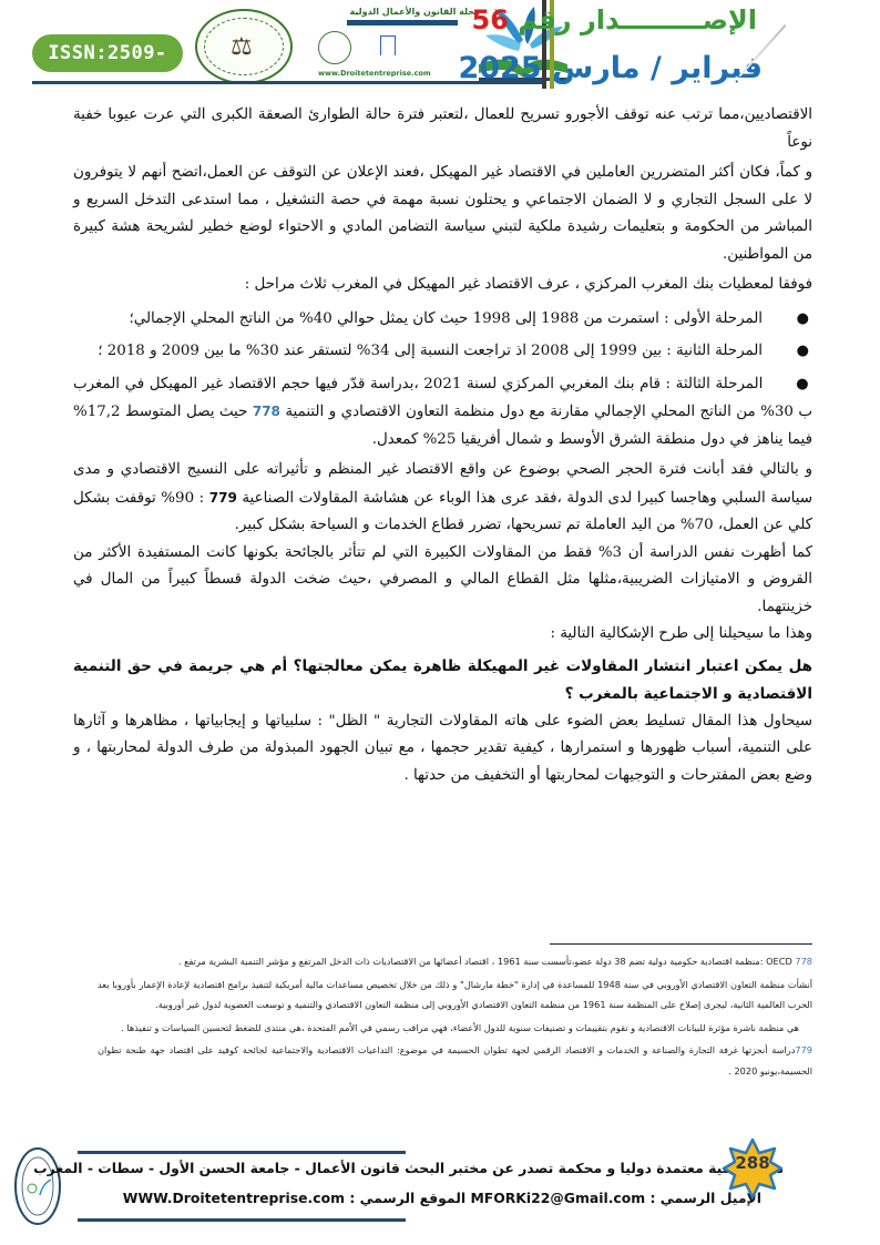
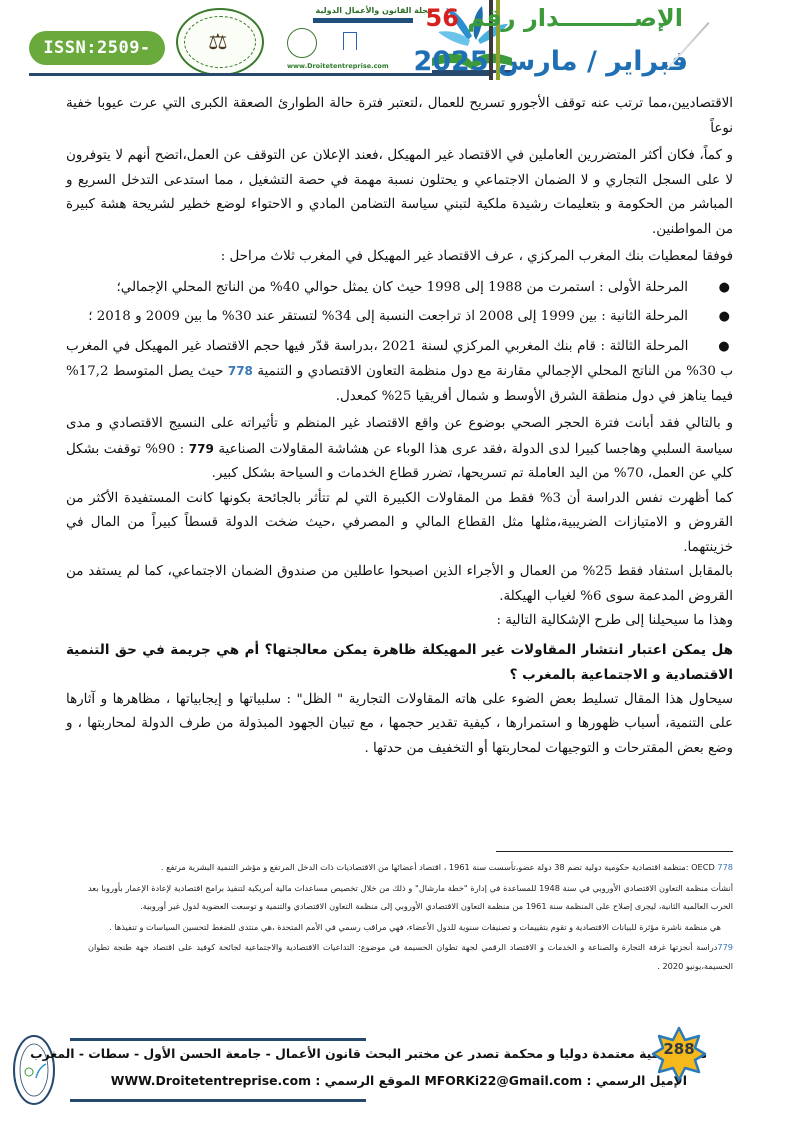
  ISSN:2509-0291
  ⚖
  مجلة القانون والأعمال الدولية
  www.Droitetentreprise.com
  الإصـــــــــدار رقم 56
  فبراير / مارس 2025
  الاقتصاديين،مما ترتب عنه توقف الأجورو تسريح للعمال ،لتعتبر فترة حالة الطوارئ الصعقة الكبرى التي عرت عيوبا خفية نوعاً
  و كماً، فكان أكثر المتضررين العاملين في الاقتصاد غير المهيكل ،فعند الإعلان عن التوقف عن العمل،اتضح أنهم لا يتوفرون لا على السجل التجاري و لا الضمان الاجتماعي و يحتلون نسبة مهمة في حصة التشغيل ، مما استدعى التدخل السريع و المباشر من الحكومة و بتعليمات رشيدة ملكية لتبني سياسة التضامن المادي و الاحتواء لوضع خطير لشريحة هشة كبيرة من المواطنين.
  فوفقا لمعطيات بنك المغرب المركزي ، عرف الاقتصاد غير المهيكل في المغرب ثلاث مراحل :
  ●
  المرحلة الأولى : استمرت من 1988 إلى 1998 حيث كان يمثل حوالي 40% من الناتج المحلي الإجمالي؛
  ●
  المرحلة الثانية : بين 1999 إلى 2008 اذ تراجعت النسبة إلى 34% لتستقر عند 30% ما بين 2009 و 2018 ؛
  ●المرحلة الثالثة : قام بنك المغربي المركزي لسنة 2021 ،بدراسة قدّر فيها حجم الاقتصاد غير المهيكل في المغرب ب 30% من الناتج المحلي الإجمالي مقارنة مع دول منظمة التعاون الاقتصادي و التنمية 778 حيث يصل المتوسط 17,2% فيما يناهز في دول منطقة الشرق الأوسط و شمال أفريقيا 25% كمعدل.
  و بالتالي فقد أبانت فترة الحجر الصحي بوضوع عن واقع الاقتصاد غير المنظم و تأثيراته على النسيج الاقتصادي و مدى سياسة السلبي وهاجسا كبيرا لدى الدولة ،فقد عرى هذا الوباء عن هشاشة المقاولات الصناعية 779 : 90% توقفت بشكل كلي عن العمل، 70% من اليد العاملة تم تسريحها، تضرر قطاع الخدمات و السياحة بشكل كبير.
  كما أظهرت نفس الدراسة أن 3% فقط من المقاولات الكبيرة التي لم تتأثر بالجائحة بكونها كانت المستفيدة الأكثر من القروض و الامتيازات الضريبية،مثلها مثل القطاع المالي و المصرفي ،حيث ضخت الدولة قسطاً كبيراً من المال في خزينتهما.
+ بالمقابل استفاد فقط 25% من العمال و الأجراء الذين اصبحوا عاطلين من صندوق الضمان الاجتماعي، كما لم يستفد من القروض المدعمة سوى 6% لغياب الهيكلة.
  وهذا ما سيحيلنا إلى طرح الإشكالية التالية :
  هل يمكن اعتبار انتشار المقاولات غير المهيكلة ظاهرة يمكن معالجتها؟ أم هي جريمة في حق التنمية الاقتصادية و الاجتماعية بالمغرب ؟
  سيحاول هذا المقال تسليط بعض الضوء على هاته المقاولات التجارية " الظل" : سلبياتها و إيجابياتها ، مظاهرها و آثارها على التنمية، أسباب ظهورها و استمرارها ، كيفية تقدير حجمها ، مع تبيان الجهود المبذولة من طرف الدولة لمحاربتها ، و وضع بعض المقترحات و التوجيهات لمحاربتها أو التخفيف من حدتها .
  778 OECD :منظمة اقتصادية حكومية دولية تضم 38 دولة عضو،تأسست سنة 1961 ، اقتصاد أعضائها من الاقتصاديات ذات الدخل المرتفع و مؤشر التنمية البشرية مرتفع .
  أنشأت منظمة التعاون الاقتصادي الأوروبي في سنة 1948 للمساعدة في إدارة "خطة مارشال" و ذلك من خلال تخصيص مساعدات مالية أمريكية لتنفيذ برامج اقتصادية لإعادة الإعمار بأوروبا بعد الحرب العالمية الثانية، ليجرى إصلاح على المنظمة سنة 1961 من منظمة التعاون الاقتصادي الأوروبي إلى منظمة التعاون الاقتصادي والتنمية و توسعت العضوية لدول غير أوروبية.
  هي منظمة ناشرة مؤثرة للبيانات الاقتصادية و تقوم بتقييمات و تصنيفات سنوية للدول الأعضاء، فهي مراقب رسمي في الأمم المتحدة ،هي منتدى للضغط لتحسين السياسات و تنفيذها .
  779دراسة أنجزتها غرفة التجارة والصناعة و الخدمات و الاقتصاد الرقمي لجهة تطوان الحسيمة في موضوع: التداعيات الاقتصادية والاجتماعية لجائحة كوفيد على اقتصاد جهة طنجة تطوان الحسيمة،يونيو 2020 .
  ية معتمدة دوليا و محكمة تصدر عن مختبر البحث قانون الأعمال - جامعة الحسن الأول - سطات - المغرب
  الإميل الرسمي : MFORKi22@Gmail.com الموقع الرسمي : WWW.Droitetentreprise.com
  288
